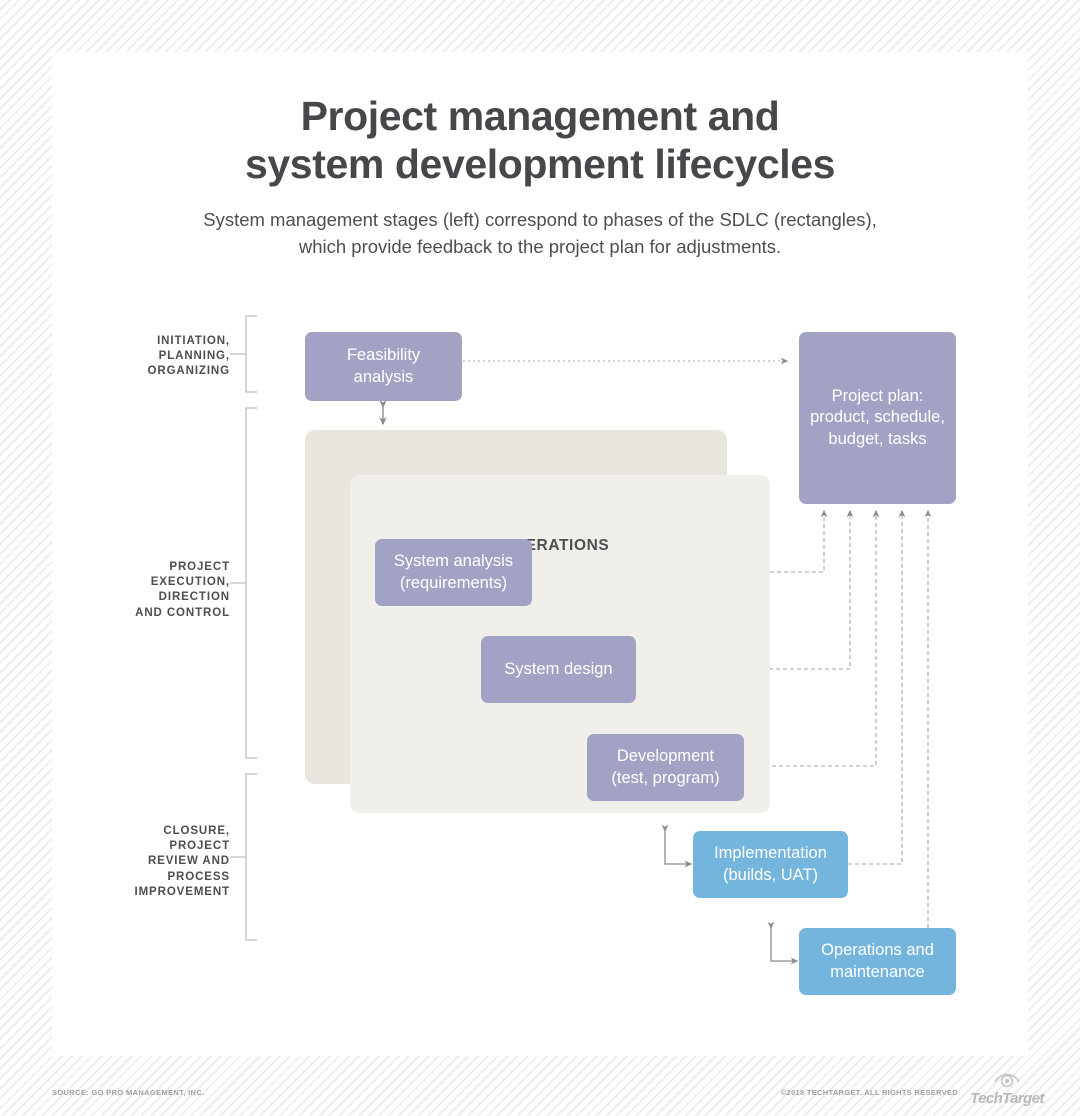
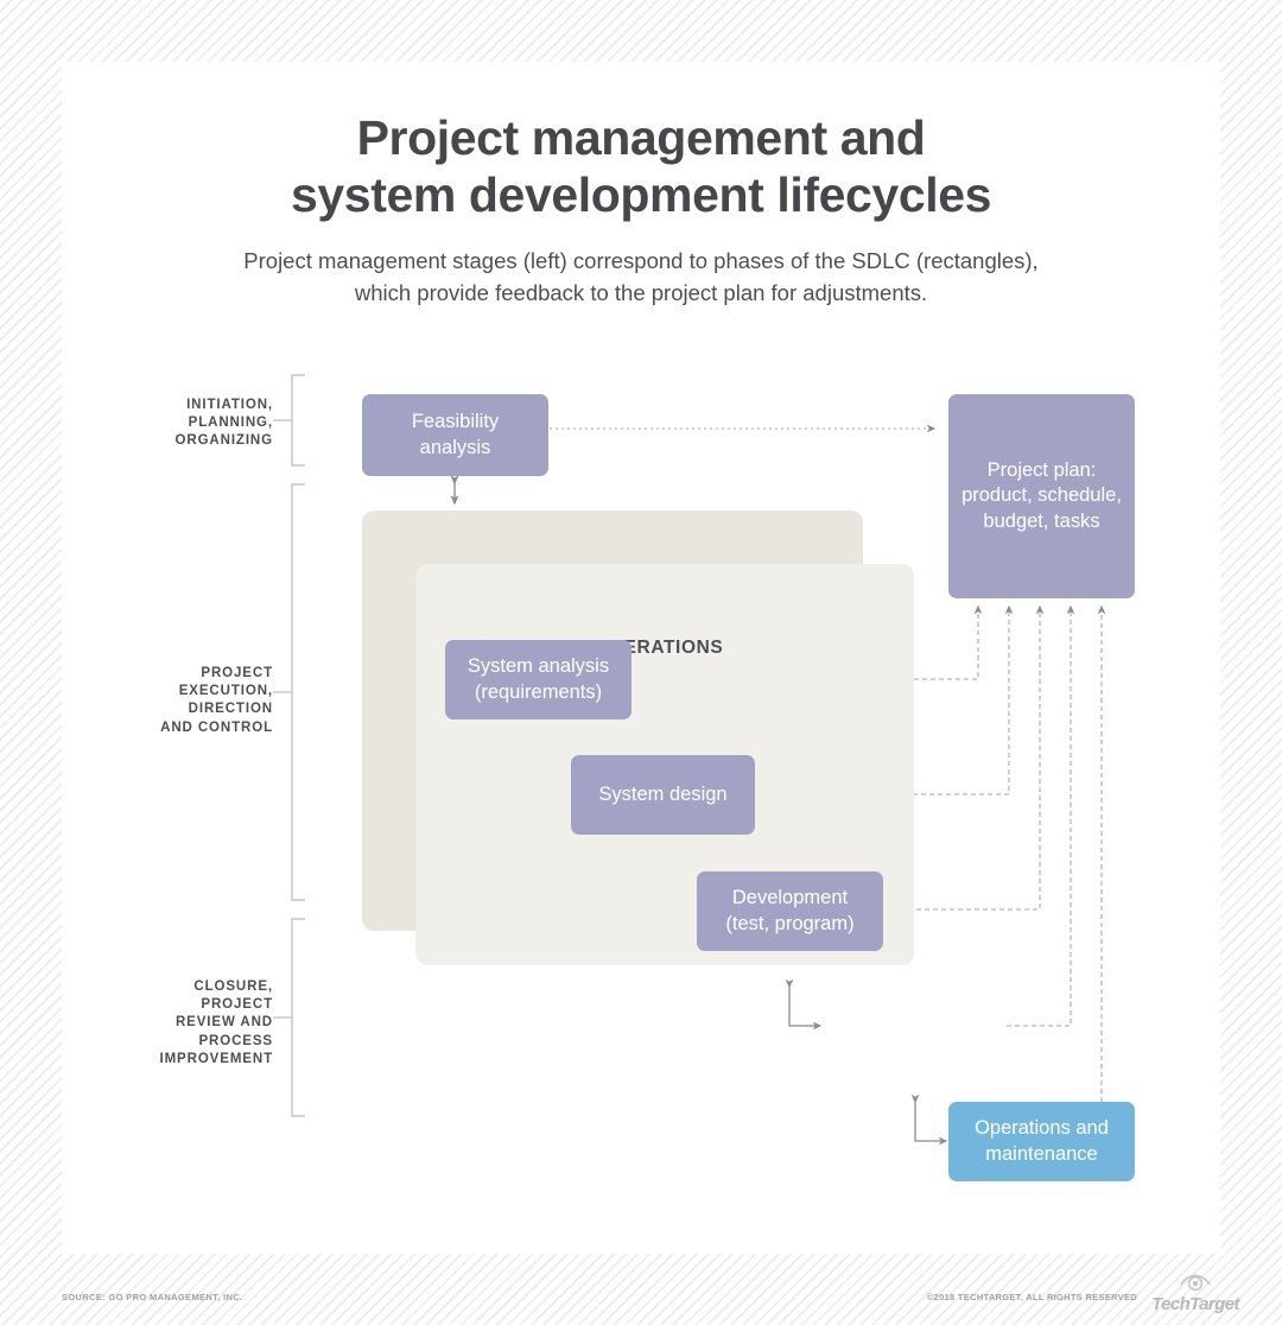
  Project management and
  system development lifecycles
- System management stages (left) correspond to phases of the SDLC (rectangles),
+ Project management stages (left) correspond to phases of the SDLC (rectangles),
  which provide feedback to the project plan for adjustments.
  INITIATION,
  PLANNING,
  ORGANIZING
  PROJECT
  EXECUTION,
  DIRECTION
  AND CONTROL
  CLOSURE,
  PROJECT
  REVIEW AND
  PROCESS
  IMPROVEMENT
  RATIONS
  Feasibility
  analysis
  Project plan:
  product, schedule,
  budget, tasks
  System analysis
  (requirements)
  System design
  Development
  (test, program)
- Implementation
- (builds, UAT)
  Operations and
  maintenance
  SOURCE: GO PRO MANAGEMENT, INC.
  ©2018 TECHTARGET. ALL RIGHTS RESERVED
  TechTarget
